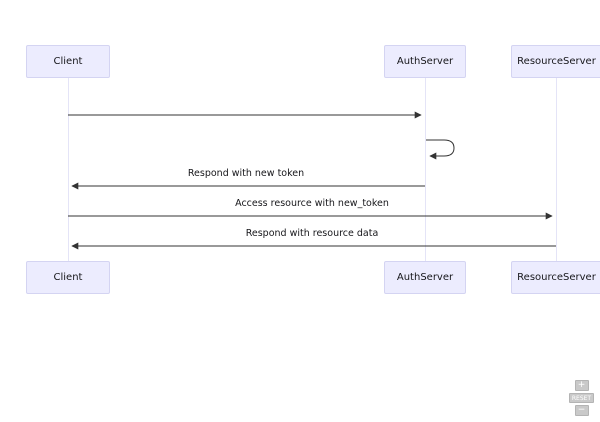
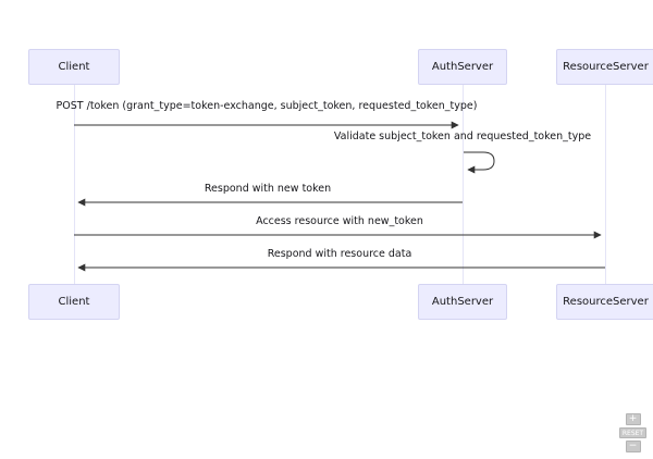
  Client
  AuthServer
  ResourceServer
  Client
  AuthServer
  ResourceServer
+ POST /token (grant_type=token-exchange, subject_token, requested_token_type)
+ Validate subject_token and requested_token_type
  Respond with new token
  Access resource with new_token
  Respond with resource data
  +
  −
